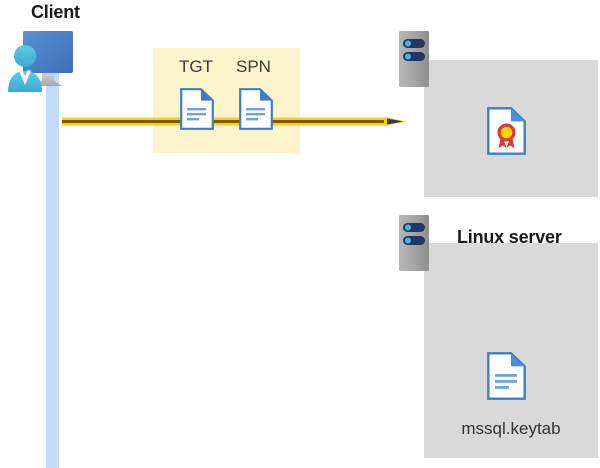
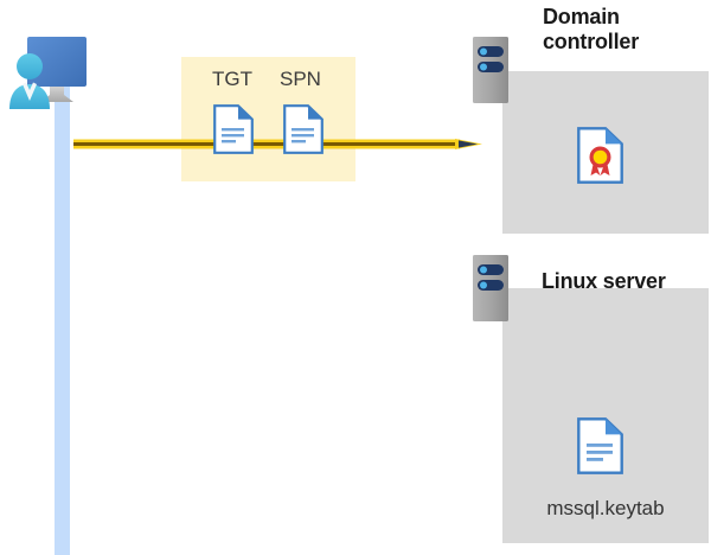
- Client
  TGT
  SPN
+ Domain
+ controller
  Linux server
  mssql.keytab
